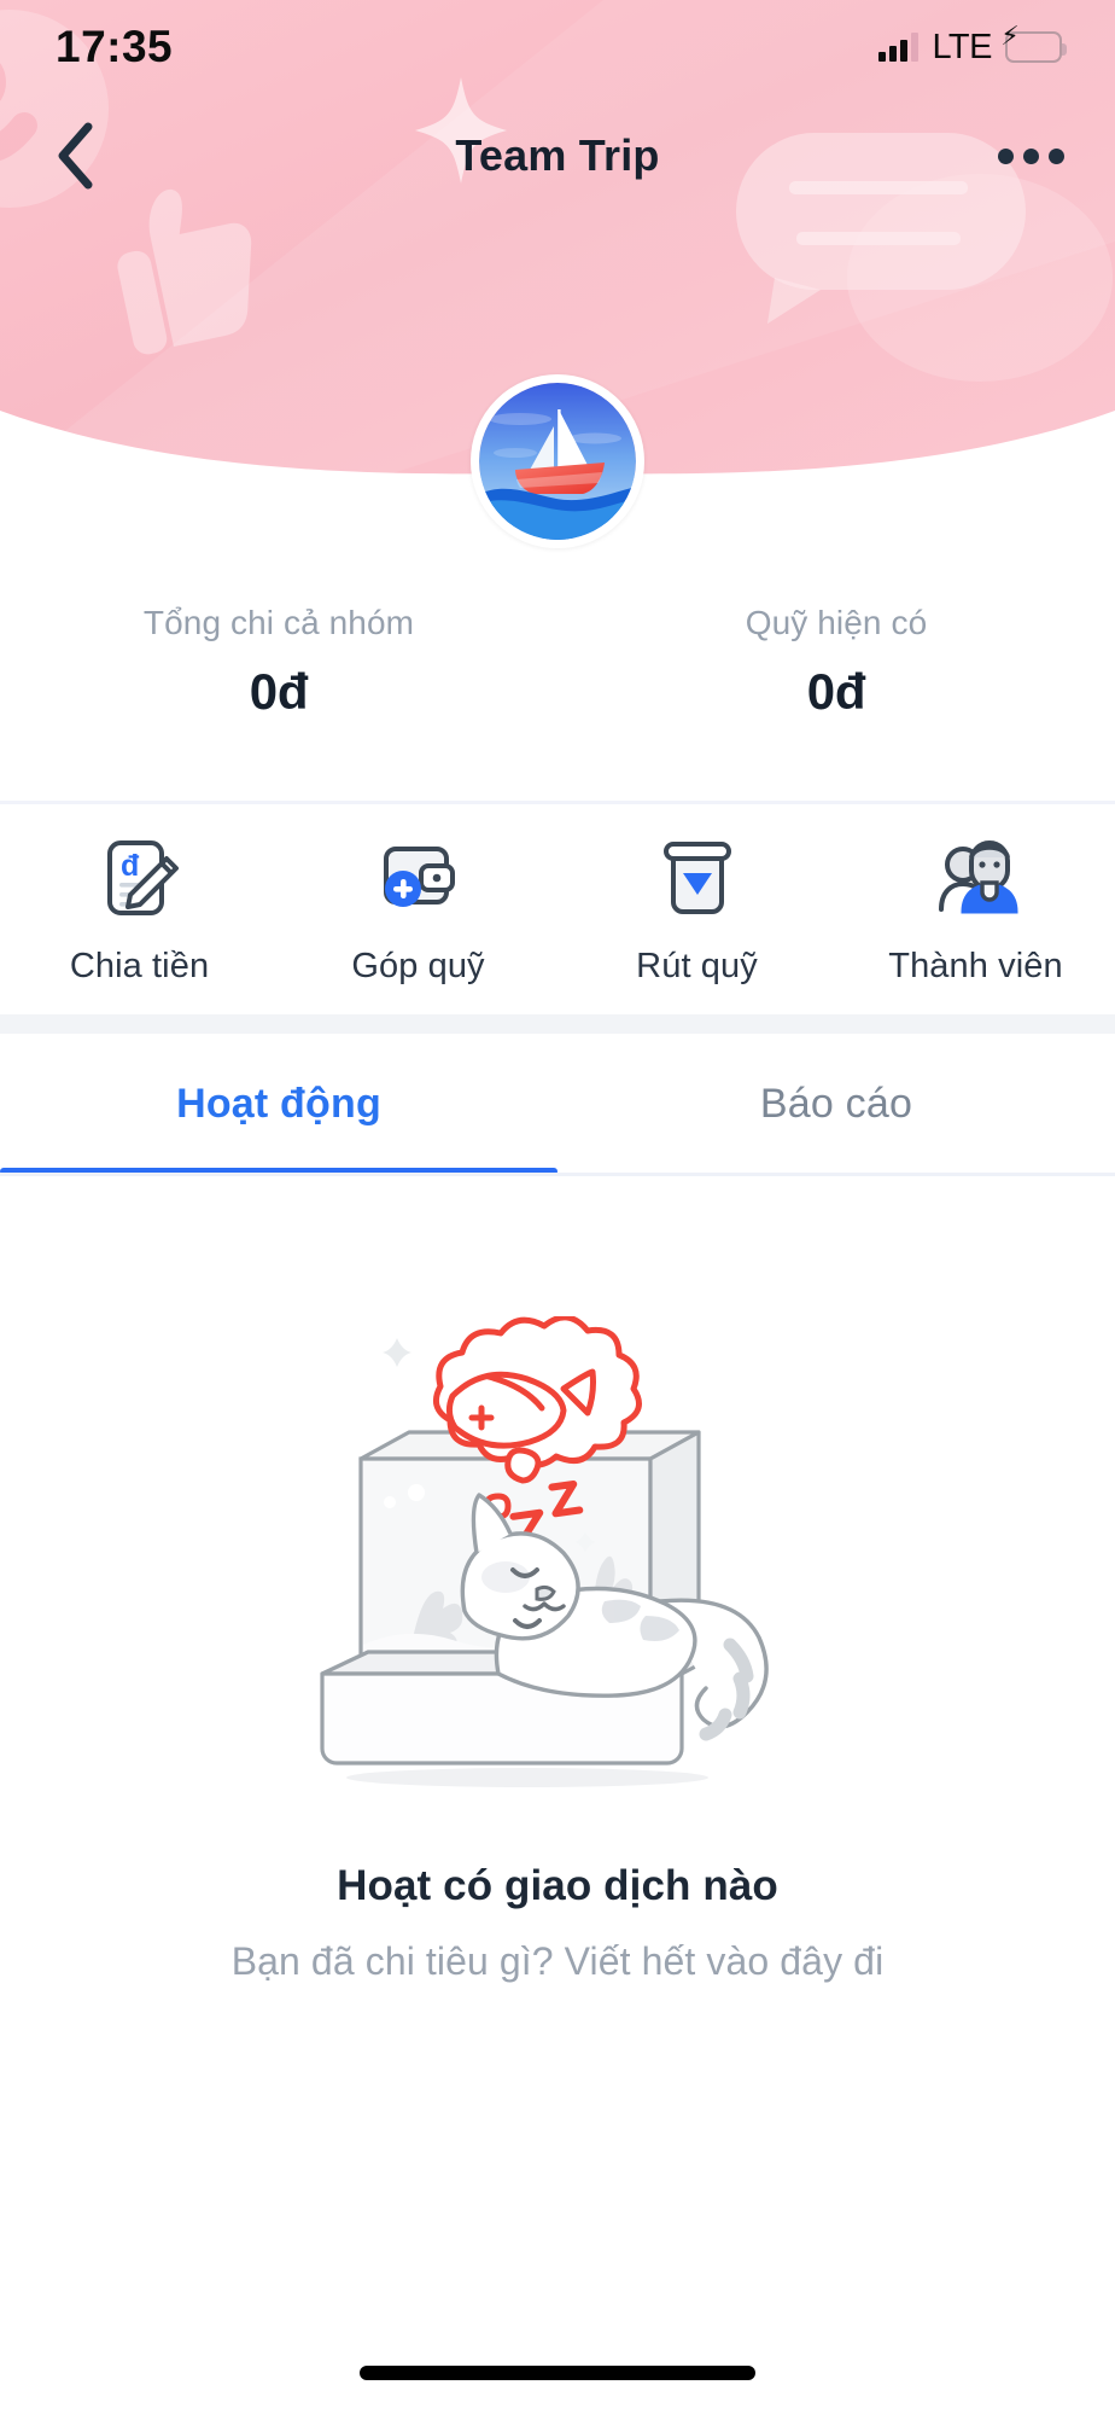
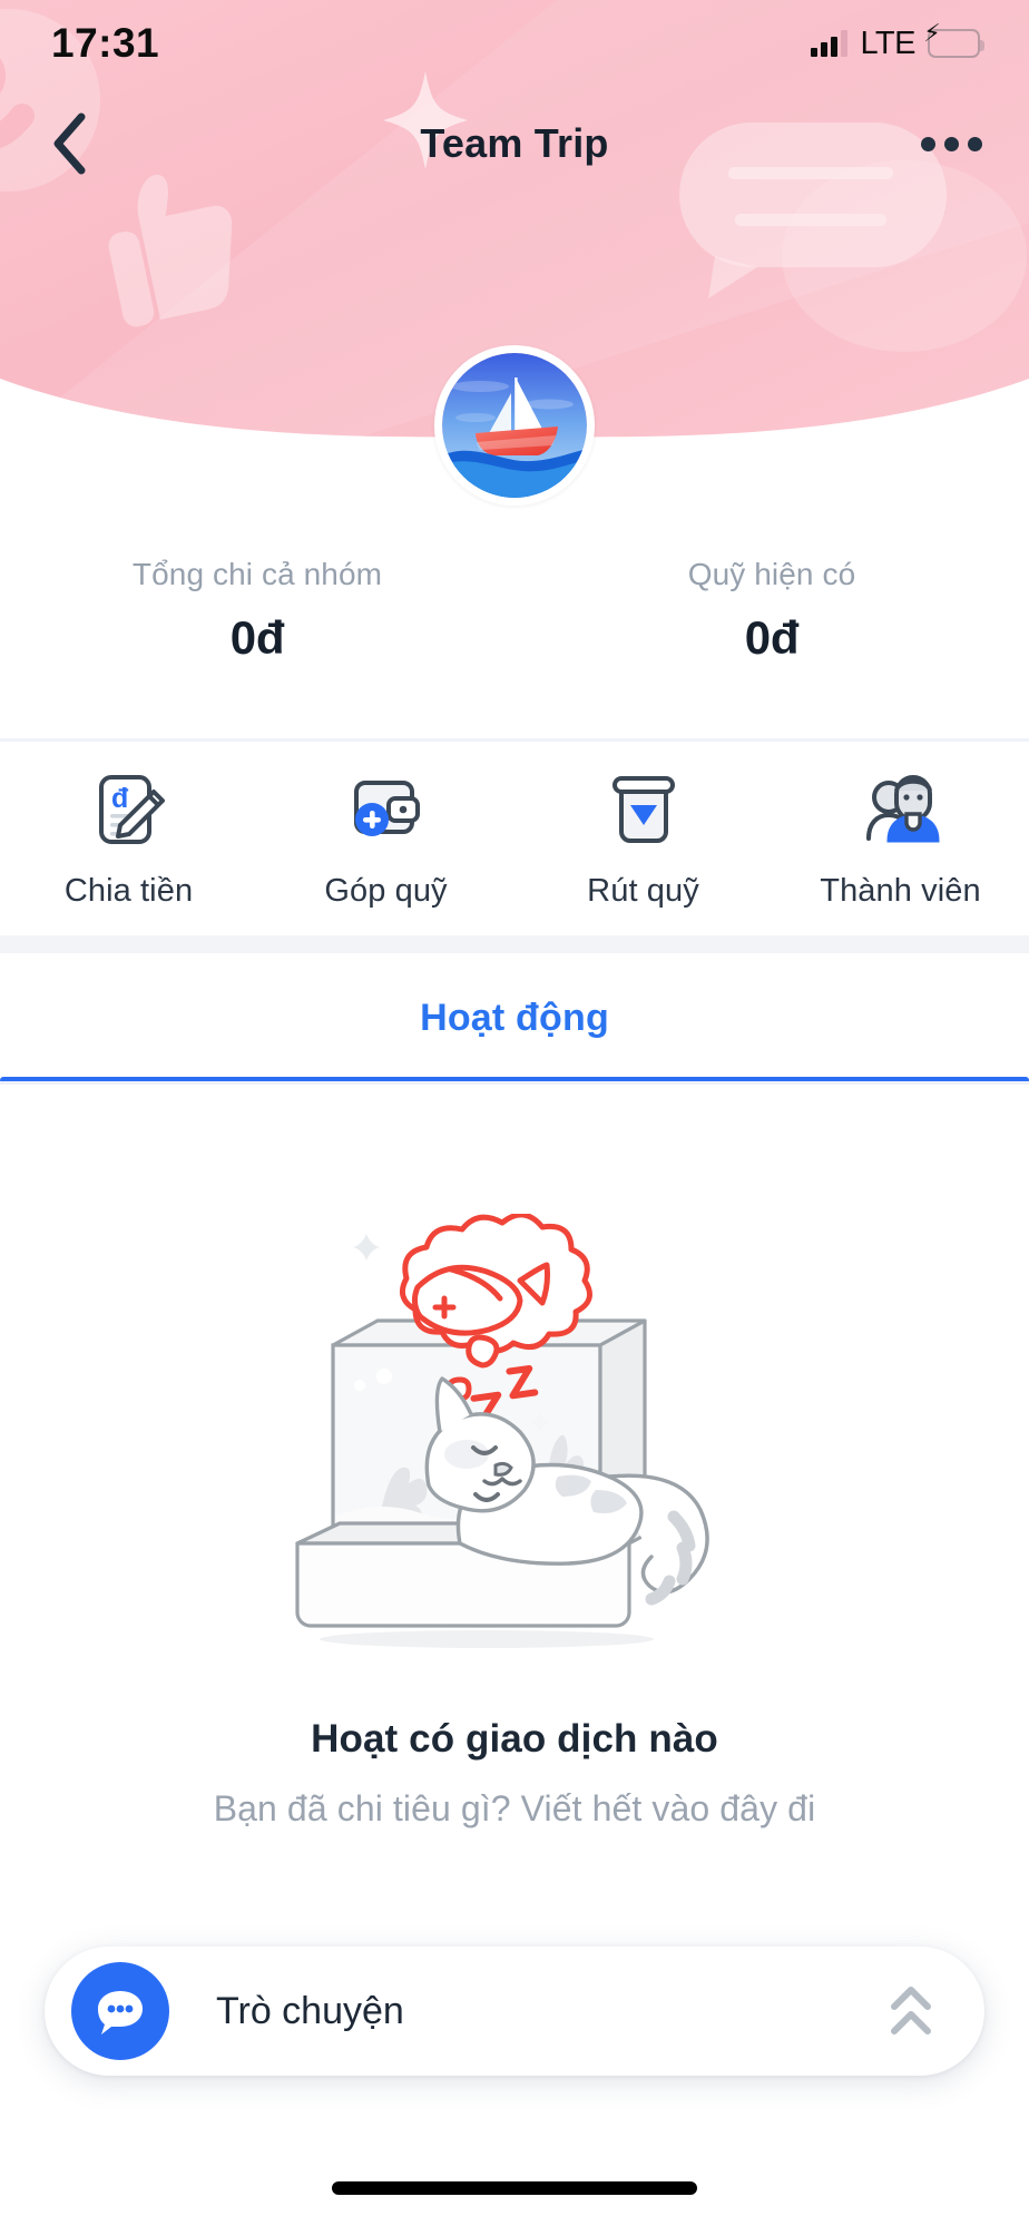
- 17:35
+ 17:31
  LTE
  ⚡
  Team Trip
  Tổng chi cả nhóm
  0đ
  Quỹ hiện có
  0đ
  đ
  Chia tiền
  Góp quỹ
  Rút quỹ
  Thành viên
  Hoạt động
- Báo cáo
  Hoạt có giao dịch nào
  Bạn đã chi tiêu gì? Viết hết vào đây đi
+ Trò chuyện
